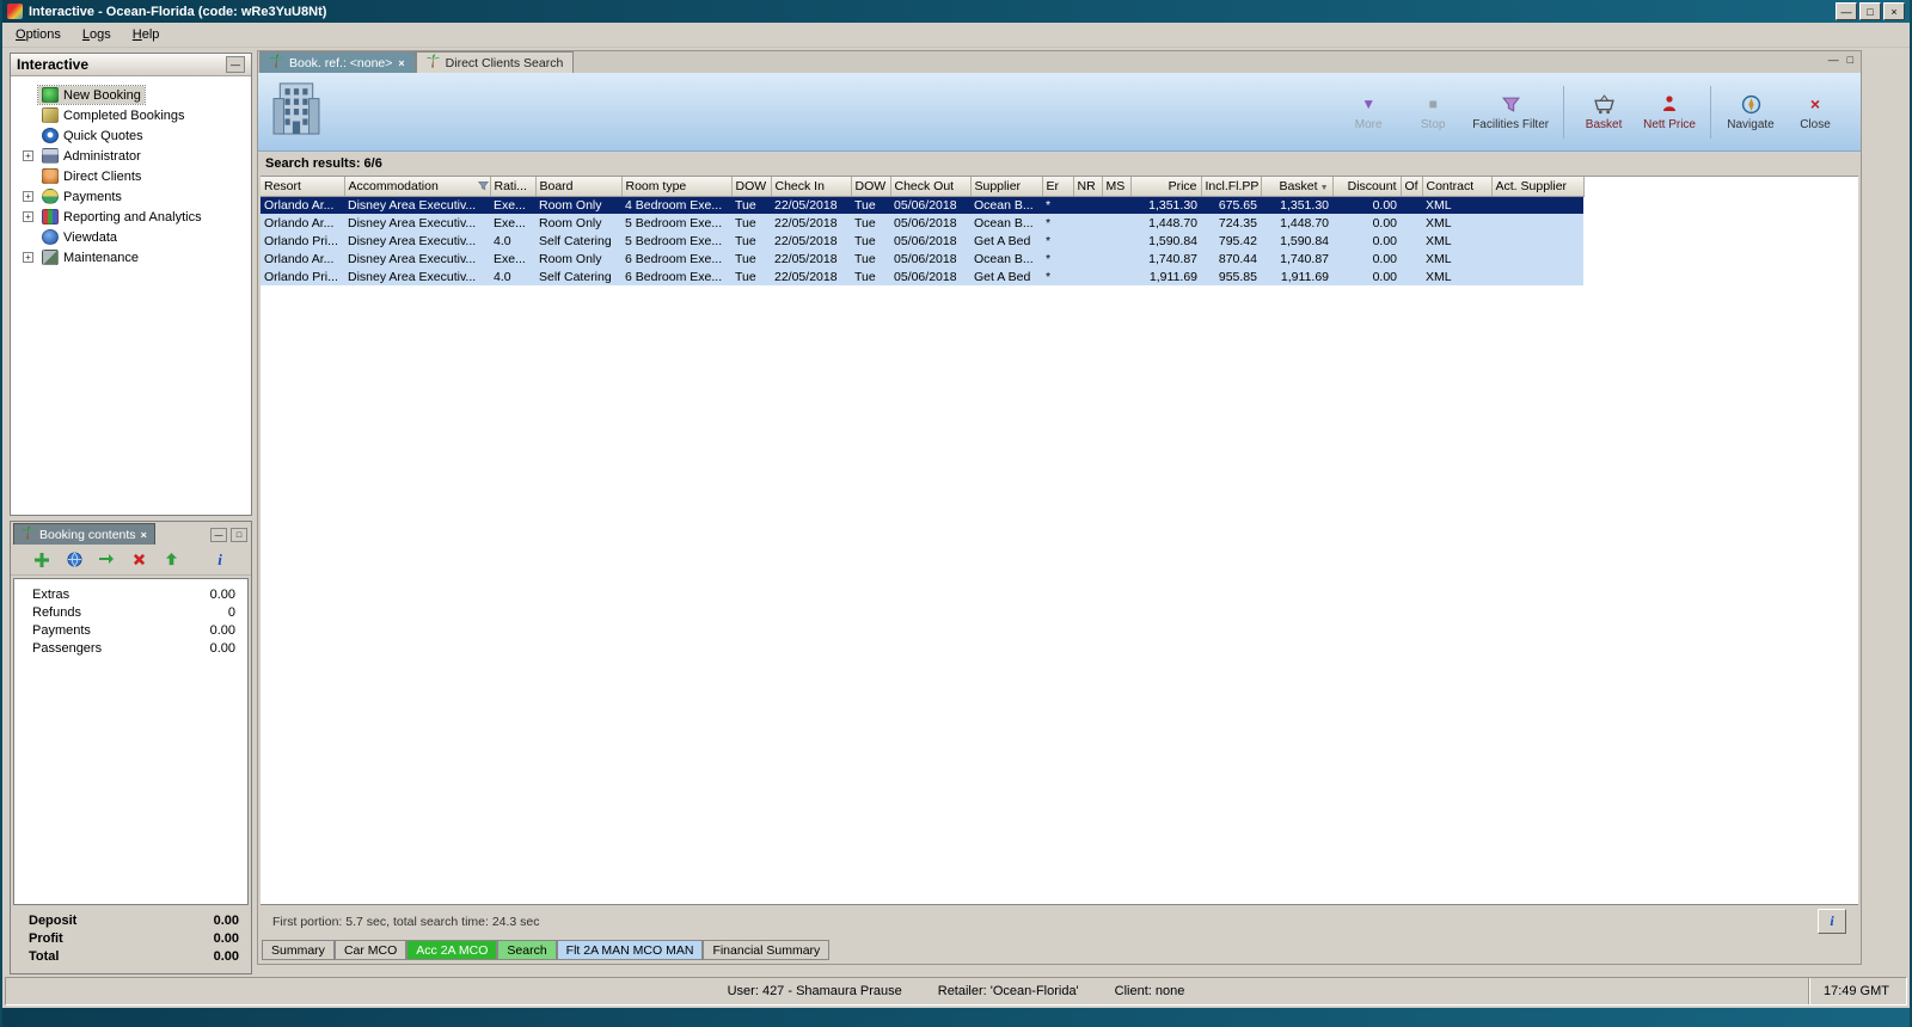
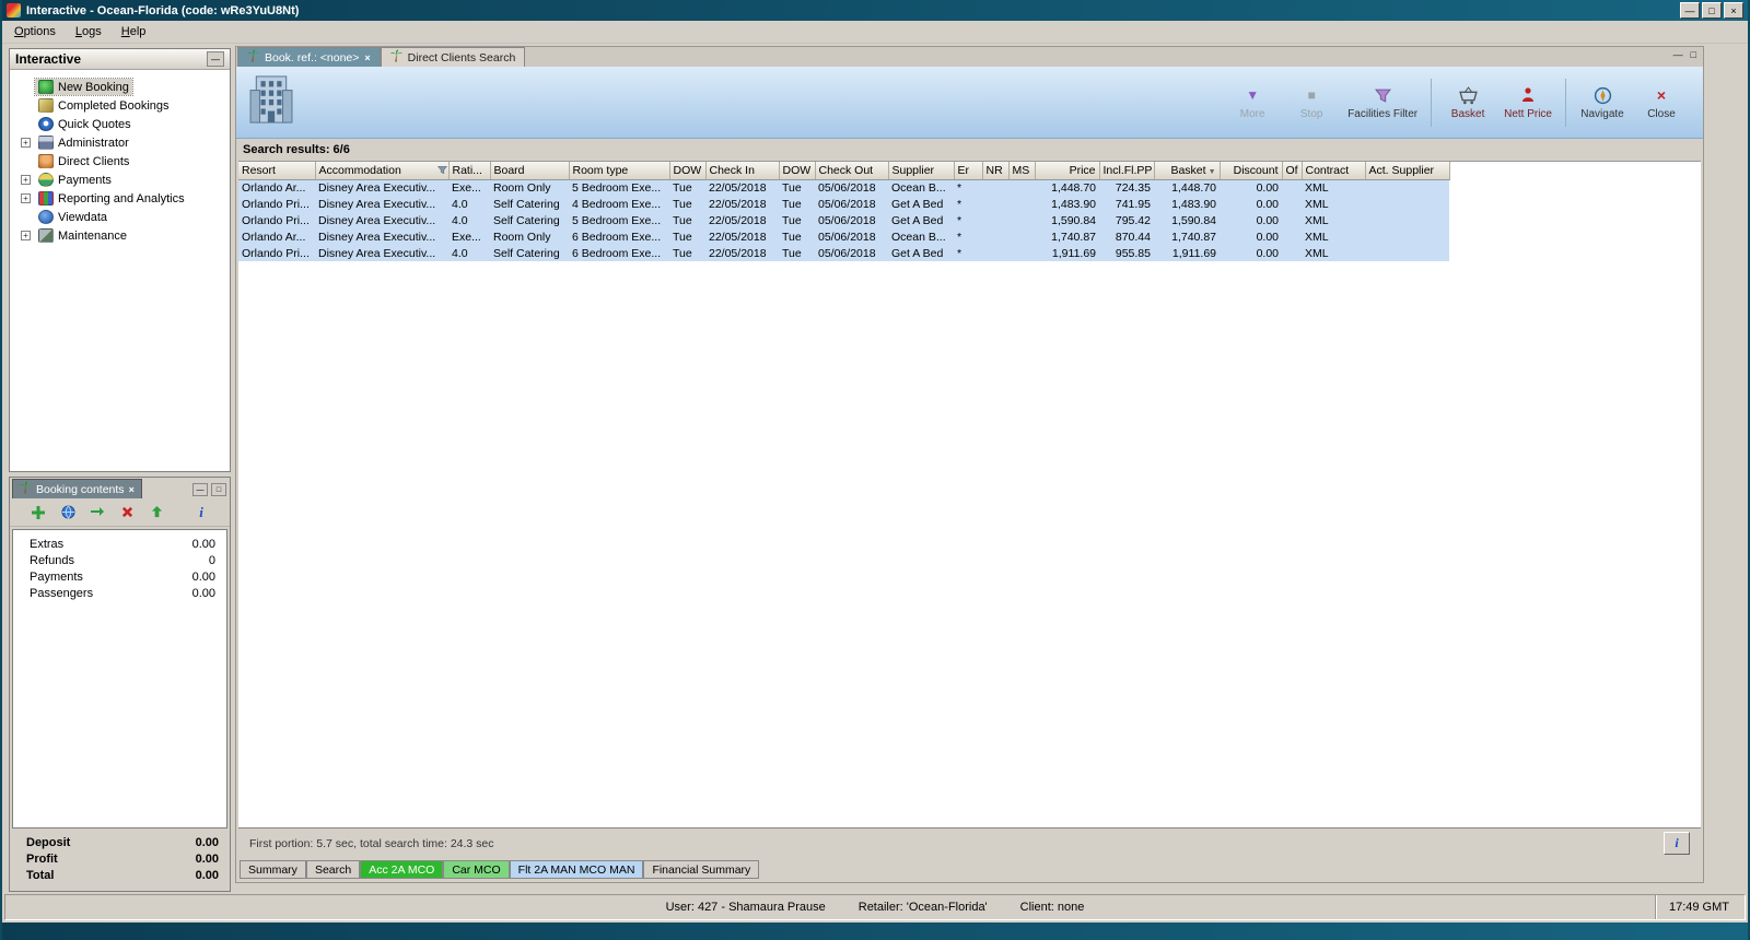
  Interactive - Ocean-Florida (code: wRe3YuU8Nt)
  —
  □
  ×
  Options
  Logs
  Help
  Interactive
  —
  New Booking
  Completed Bookings
  Quick Quotes
  +
  Administrator
  Direct Clients
  +
  Payments
  +
  Reporting and Analytics
  Viewdata
  +
  Maintenance
  Booking contents
  ×
  i
  Extras
  0.00
  Refunds
  0
  Payments
  0.00
  Passengers
  0.00
  Deposit
  0.00
  Profit
  0.00
  Total
  0.00
  Book. ref.: <none>
  ×
  Direct Clients Search
  —
  □
  ▼
  More
  ■
  Stop
  Facilities Filter
  Basket
  Nett Price
  Navigate
  ×
  Close
  Search results: 6/6
  Resort	Accommodation	Rati...	Board	Room type	DOW	Check In	DOW	Check Out	Supplier	Er	NR	MS	Price	Incl.Fl.PP	Basket	Discount	Of	Contract	Act. Supplier
- Orlando Ar...	Disney Area Executiv...	Exe...	Room Only	4 Bedroom Exe...	Tue	22/05/2018	Tue	05/06/2018	Ocean B...	*			1,351.30	675.65	1,351.30	0.00		XML
  Orlando Ar...	Disney Area Executiv...	Exe...	Room Only	5 Bedroom Exe...	Tue	22/05/2018	Tue	05/06/2018	Ocean B...	*			1,448.70	724.35	1,448.70	0.00		XML
+ Orlando Pri...	Disney Area Executiv...	4.0	Self Catering	4 Bedroom Exe...	Tue	22/05/2018	Tue	05/06/2018	Get A Bed	*			1,483.90	741.95	1,483.90	0.00		XML
  Orlando Pri...	Disney Area Executiv...	4.0	Self Catering	5 Bedroom Exe...	Tue	22/05/2018	Tue	05/06/2018	Get A Bed	*			1,590.84	795.42	1,590.84	0.00		XML
  Orlando Ar...	Disney Area Executiv...	Exe...	Room Only	6 Bedroom Exe...	Tue	22/05/2018	Tue	05/06/2018	Ocean B...	*			1,740.87	870.44	1,740.87	0.00		XML
  Orlando Pri...	Disney Area Executiv...	4.0	Self Catering	6 Bedroom Exe...	Tue	22/05/2018	Tue	05/06/2018	Get A Bed	*			1,911.69	955.85	1,911.69	0.00		XML
  First portion: 5.7 sec, total search time: 24.3 sec
  i
  Summary
- Car MCO
+ Search
  Acc 2A MCO
- Search
+ Car MCO
  Flt 2A MAN MCO MAN
  Financial Summary
  User: 427 - Shamaura Prause
  Retailer: 'Ocean-Florida'
  Client: none
  17:49 GMT
